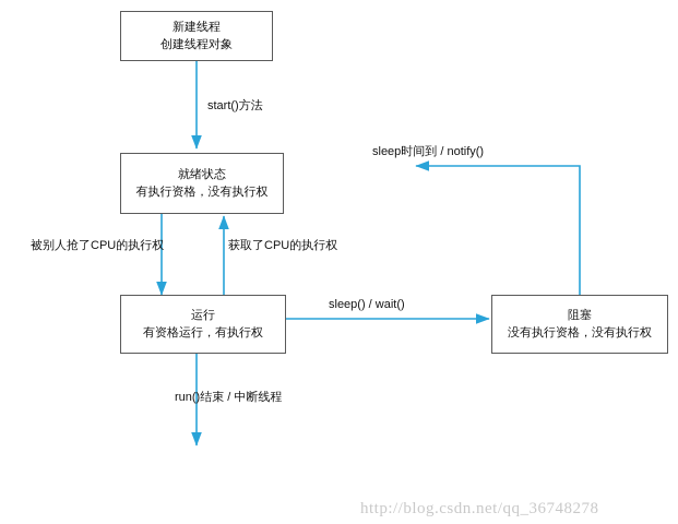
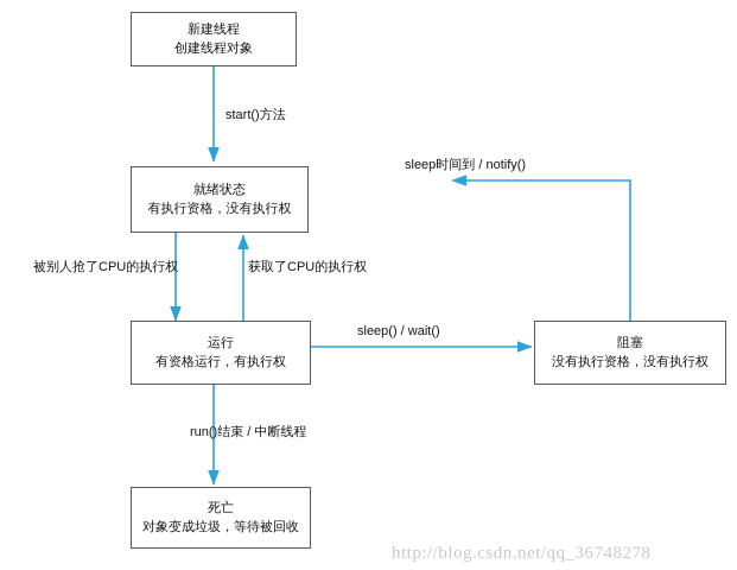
  新建线程
  创建线程对象
  就绪状态
  有执行资格，没有执行权
  运行
  有资格运行，有执行权
  阻塞
  没有执行资格，没有执行权
+ 死亡
+ 对象变成垃圾，等待被回收
  start()方法
  被别人抢了CPU的执行权
  获取了CPU的执行权
  sleep() / wait()
  sleep时间到 / notify()
  run()结束 / 中断线程
  http://blog.csdn.net/qq_36748278
